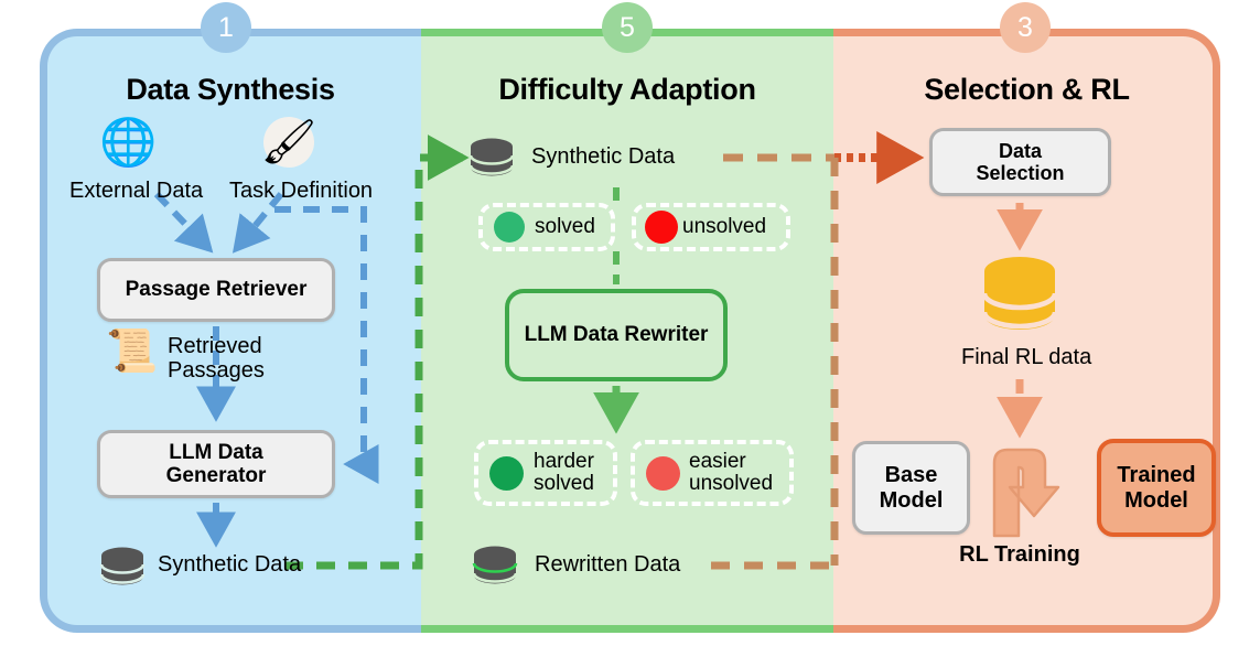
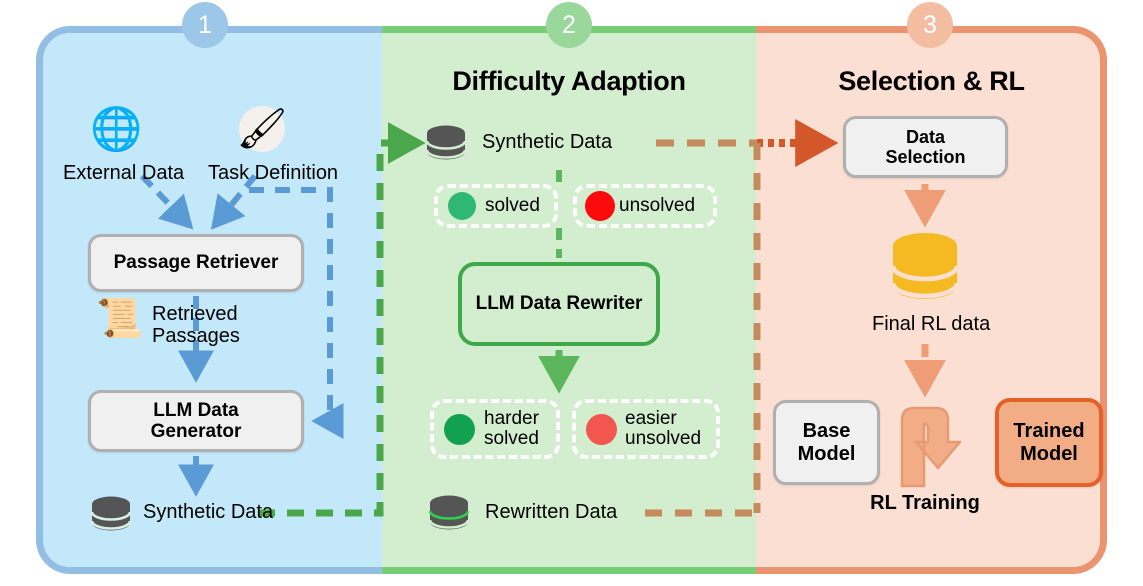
  1
- 5
+ 2
  3
- Data Synthesis
  Difficulty Adaption
  Selection & RL
  🌐
  🖌
  External Data
  Task Definition
  Passage Retriever
  📜
  Retrieved
  Passages
  LLM Data
  Generator
  Synthetic Data
  Synthetic Data
  solved
  unsolved
  LLM Data Rewriter
  harder
  solved
  easier
  unsolved
  Rewritten Data
  Data
  Selection
  Final RL data
  Base
  Model
  Trained
  Model
  RL Training
